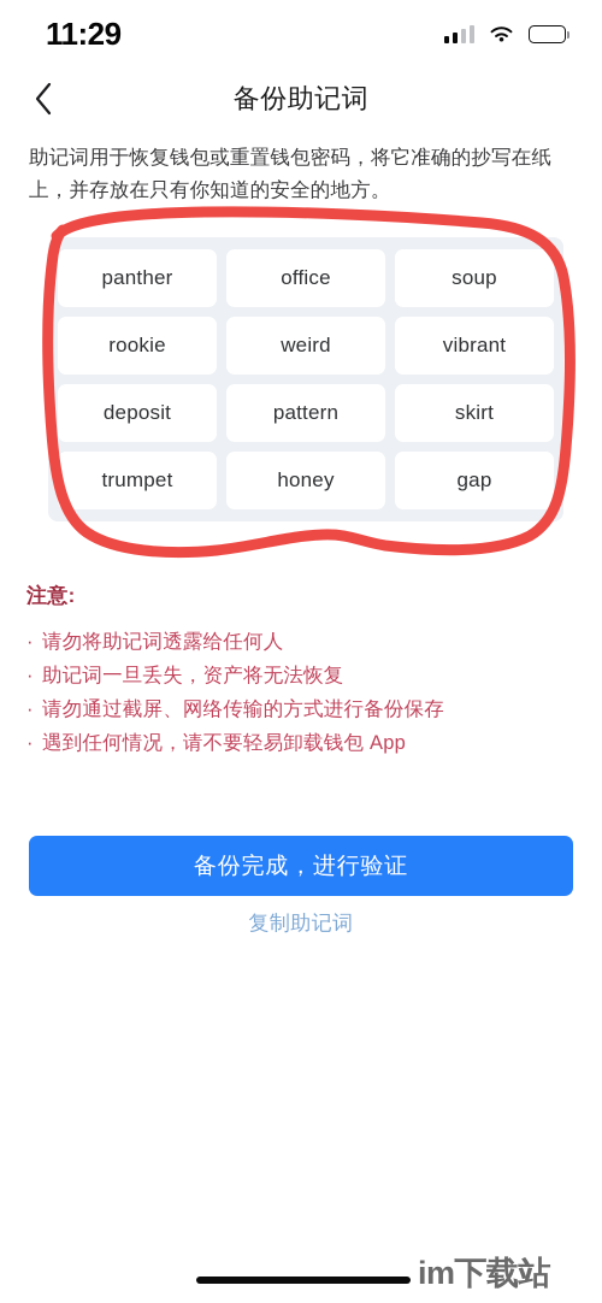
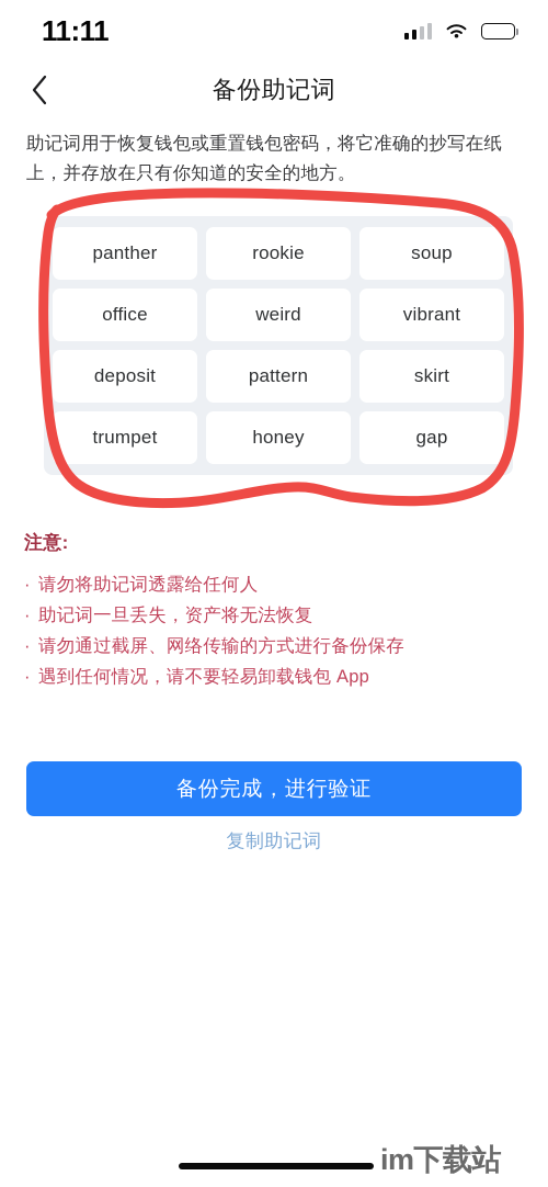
- 11:29
+ 11:11
  备份助记词
  助记词用于恢复钱包或重置钱包密码，将它准确的抄写在纸上，并存放在只有你知道的安全的地方。
  panther
- office
+ rookie
  soup
- rookie
+ office
  weird
  vibrant
  deposit
  pattern
  skirt
  trumpet
  honey
  gap
  注意:
  ·
  请勿将助记词透露给任何人
  ·
  助记词一旦丢失，资产将无法恢复
  ·
  请勿通过截屏、网络传输的方式进行备份保存
  ·
  遇到任何情况，请不要轻易卸载钱包 App
  备份完成，进行验证
  复制助记词
  im下载站
